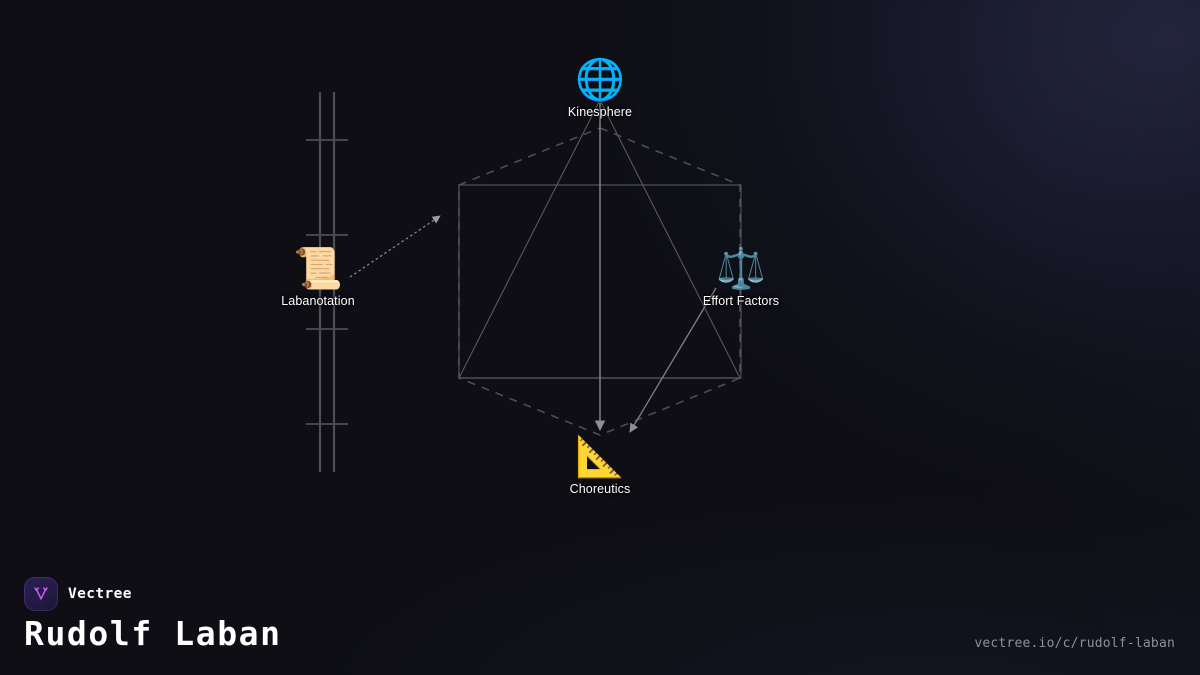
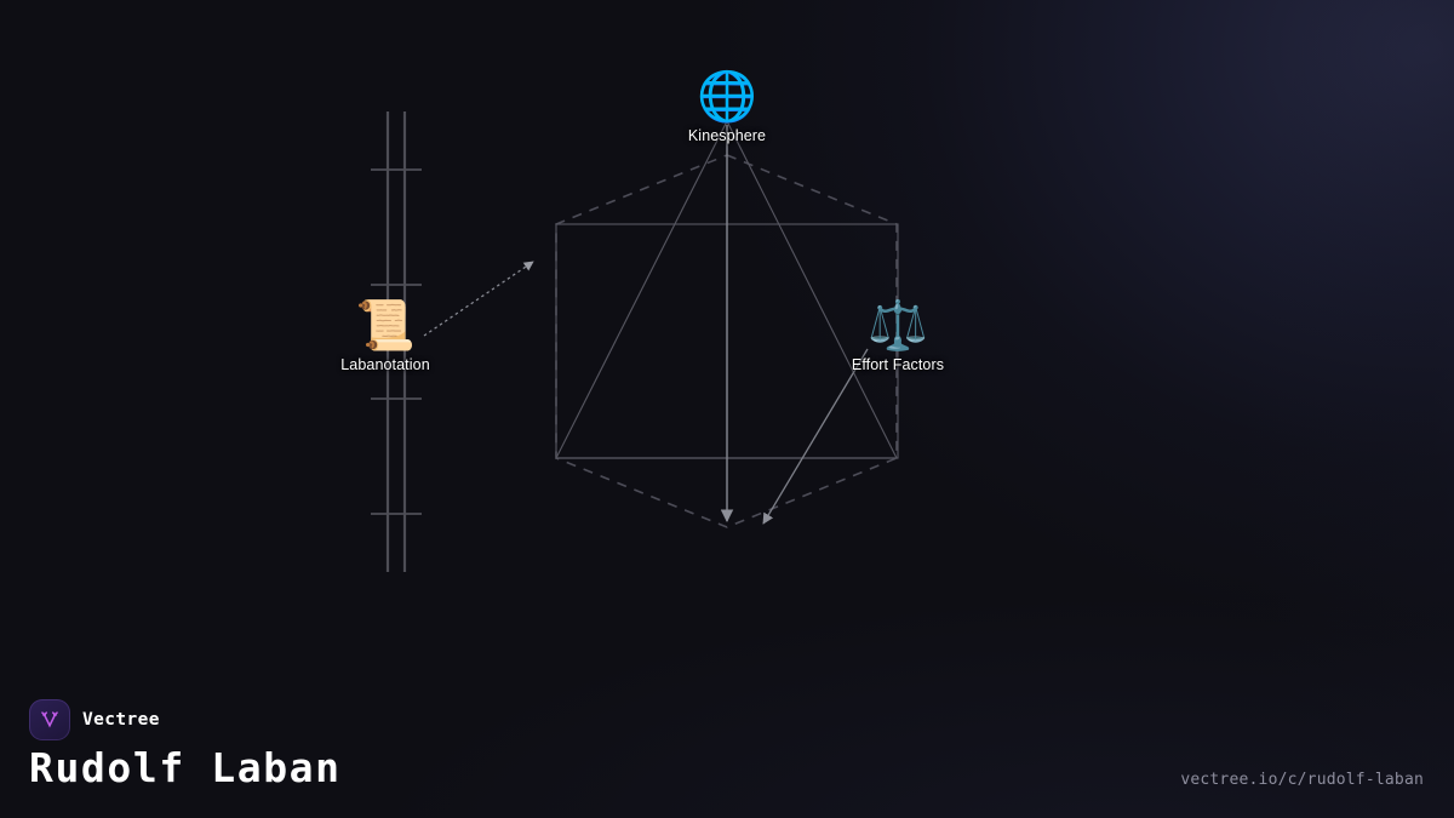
  🌐
  Kinesphere
  📜
  Labanotation
  ⚖️
  Effort Factors
- 📐
- Choreutics
  Vectree
  Rudolf Laban
  vectree.io/c/rudolf-laban
